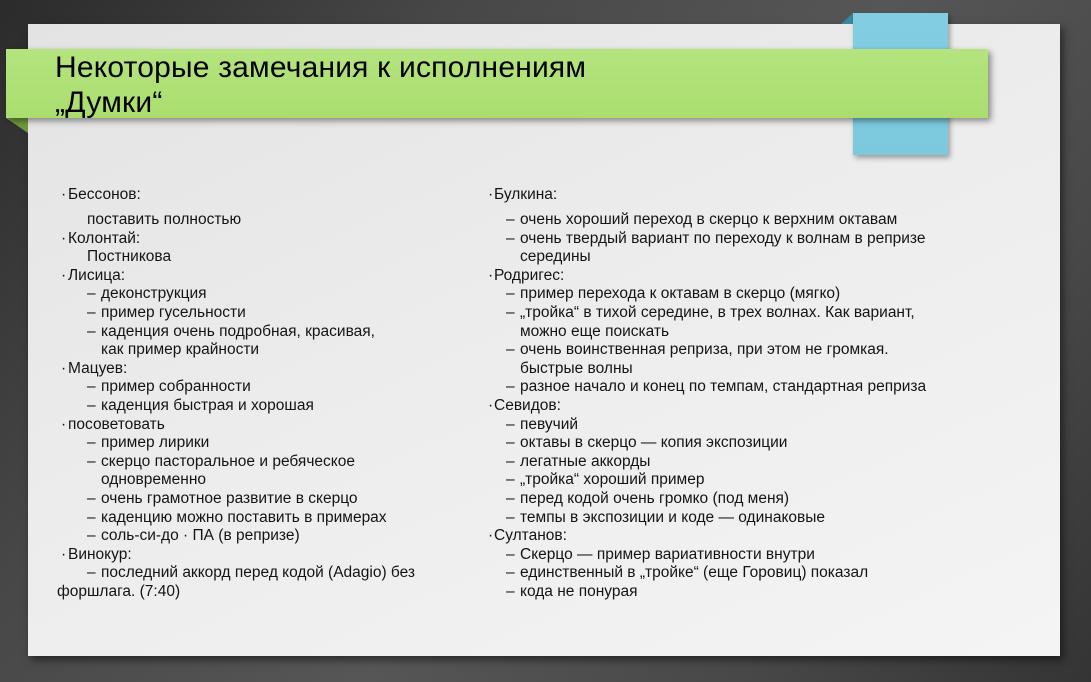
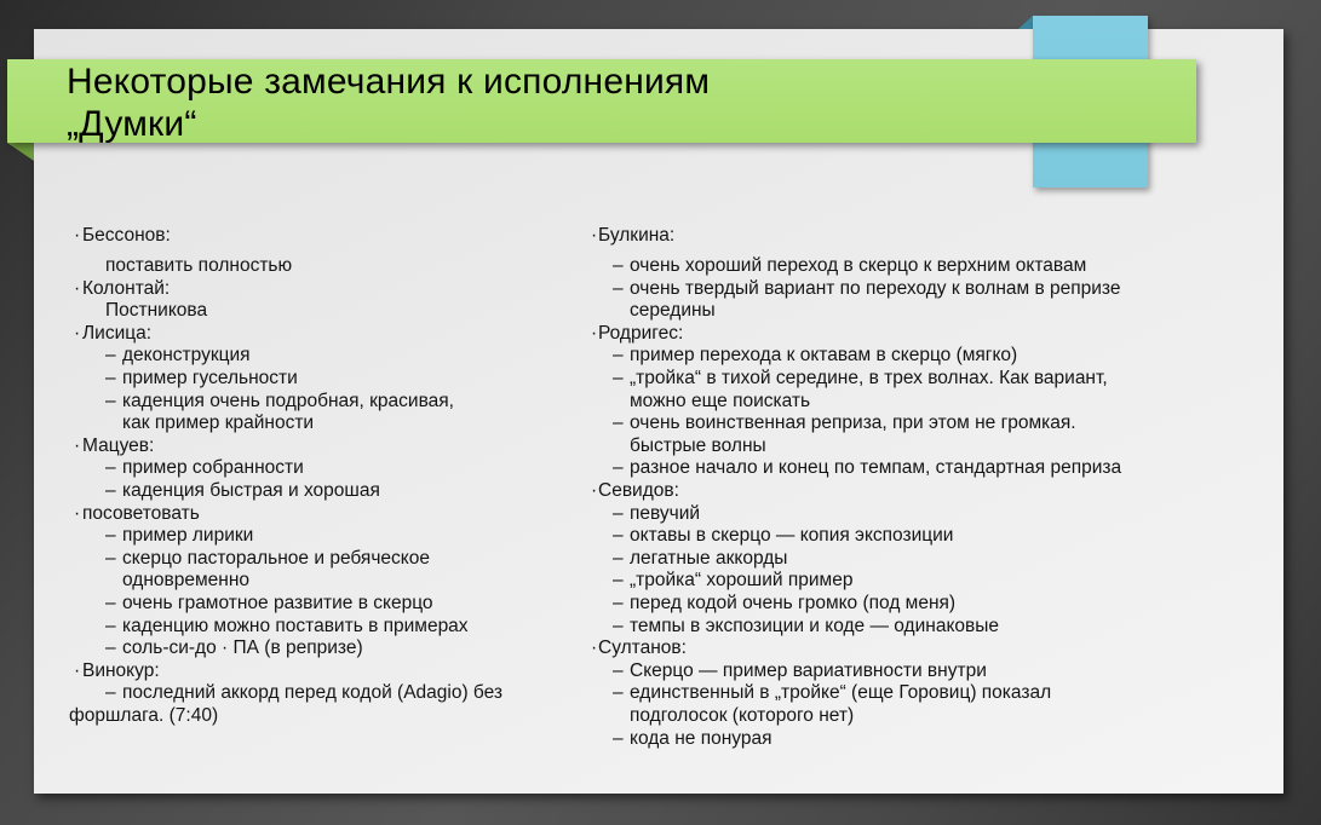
  Некоторые замечания к исполнениям
  „Думки“
  ·
  Бессонов:
  поставить полностью
  ·
  Колонтай:
  Постникова
  ·
  Лисица:
  –
  деконструкция
  –
  пример гусельности
  –
  каденция очень подробная, красивая,
  как пример крайности
  ·
  Мацуев:
  –
  пример собранности
  –
  каденция быстрая и хорошая
  ·
  посоветовать
  –
  пример лирики
  –
  скерцо пасторальное и ребяческое
  одновременно
  –
  очень грамотное развитие в скерцо
  –
  каденцию можно поставить в примерах
  –
  соль-си-до · ПА (в репризе)
  ·
  Винокур:
  –
  последний аккорд перед кодой (Adagio) без
  форшлага. (7:40)
  ·
  Булкина:
  –
  очень хороший переход в скерцо к верхним октавам
  –
  очень твердый вариант по переходу к волнам в репризе
  середины
  ·
  Родригес:
  –
  пример перехода к октавам в скерцо (мягко)
  –
  „тройка“ в тихой середине, в трех волнах. Как вариант,
  можно еще поискать
  –
  очень воинственная реприза, при этом не громкая.
  быстрые волны
  –
  разное начало и конец по темпам, стандартная реприза
  ·
  Севидов:
  –
  певучий
  –
  октавы в скерцо — копия экспозиции
  –
  легатные аккорды
  –
  „тройка“ хороший пример
  –
  перед кодой очень громко (под меня)
  –
  темпы в экспозиции и коде — одинаковые
  ·
  Султанов:
  –
  Скерцо — пример вариативности внутри
  –
  единственный в „тройке“ (еще Горовиц) показал
+ подголосок (которого нет)
  –
  кода не понурая
